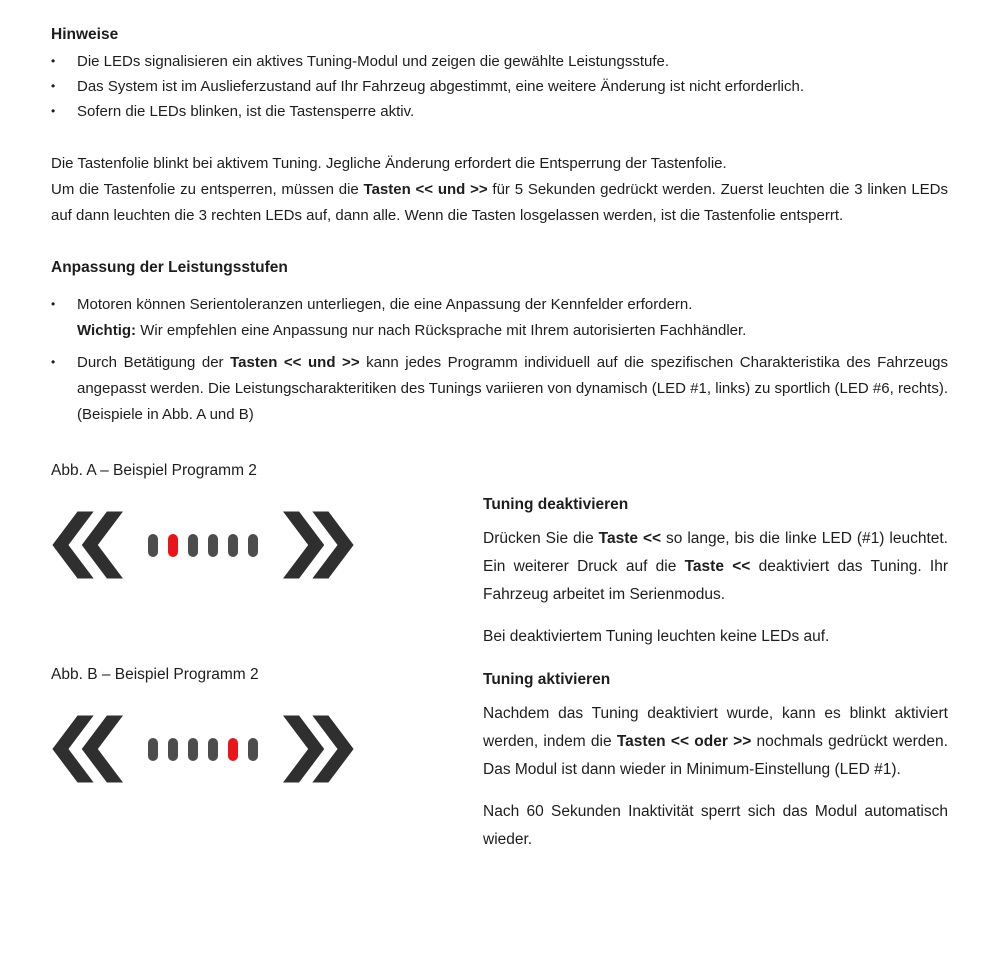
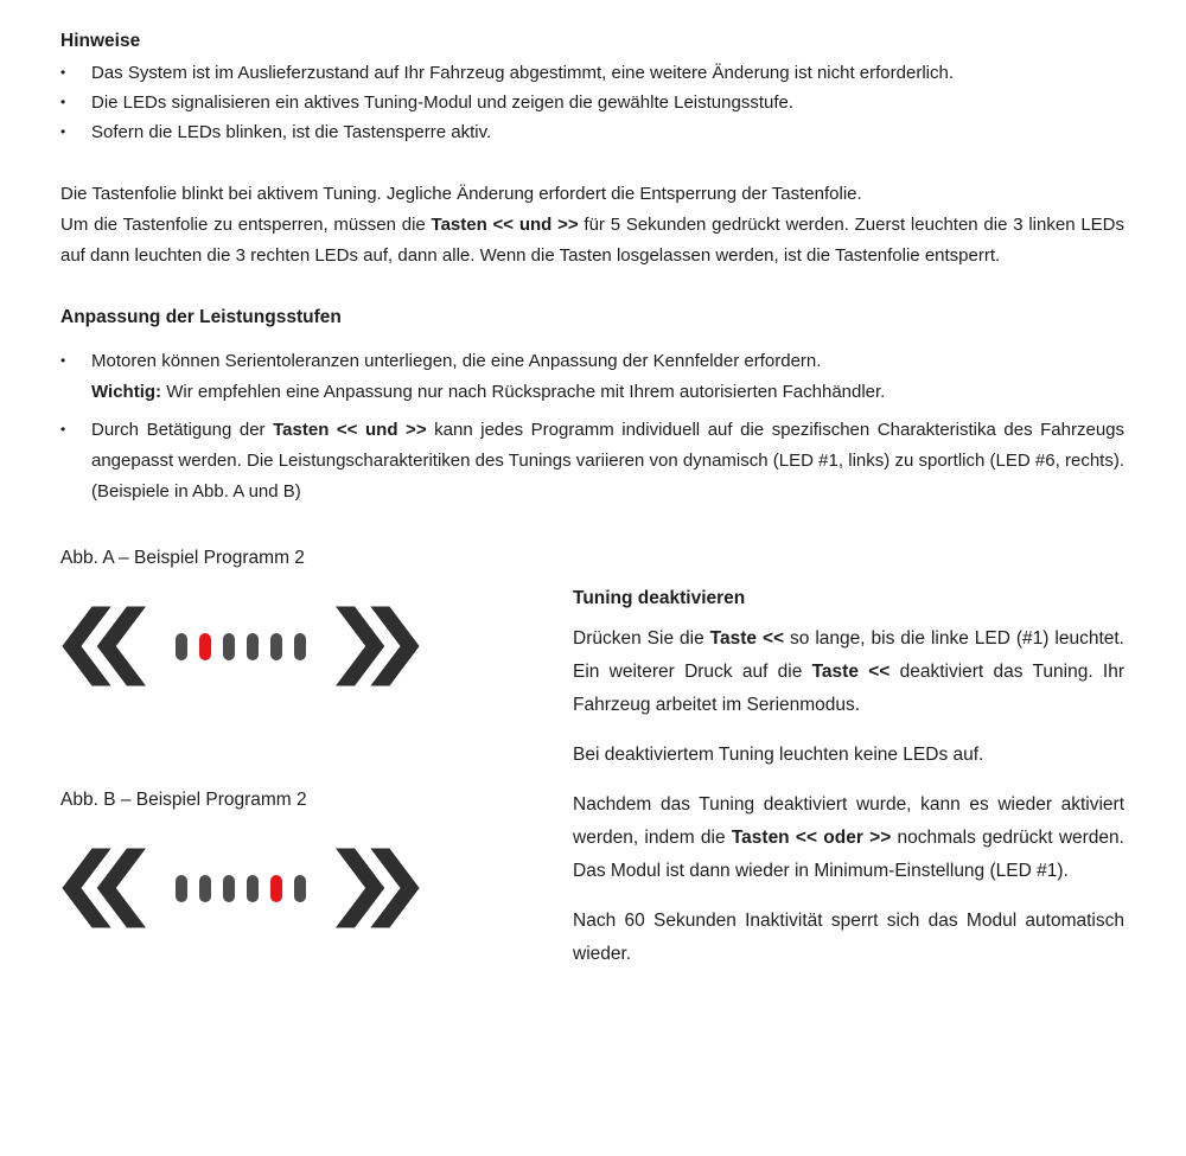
  Hinweise
  •
- Die LEDs signalisieren ein aktives Tuning-Modul und zeigen die gewählte Leistungsstufe.
+ Das System ist im Auslieferzustand auf Ihr Fahrzeug abgestimmt, eine weitere Änderung ist nicht erforderlich.
  •
- Das System ist im Auslieferzustand auf Ihr Fahrzeug abgestimmt, eine weitere Änderung ist nicht erforderlich.
+ Die LEDs signalisieren ein aktives Tuning-Modul und zeigen die gewählte Leistungsstufe.
  •
  Sofern die LEDs blinken, ist die Tastensperre aktiv.
  Die Tastenfolie blinkt bei aktivem Tuning. Jegliche Änderung erfordert die Entsperrung der Tastenfolie.
  Um die Tastenfolie zu entsperren, müssen die Tasten << und >> für 5 Sekunden gedrückt werden. Zuerst leuchten die 3 linken LEDs auf dann leuchten die 3 rechten LEDs auf, dann alle. Wenn die Tasten losgelassen werden, ist die Tastenfolie entsperrt.
  Anpassung der Leistungsstufen
  •
  Motoren können Serientoleranzen unterliegen, die eine Anpassung der Kennfelder erfordern.
  Wichtig: Wir empfehlen eine Anpassung nur nach Rücksprache mit Ihrem autorisierten Fachhändler.
  •
  Durch Betätigung der Tasten << und >> kann jedes Programm individuell auf die spezifischen Charakteristika des Fahrzeugs angepasst werden. Die Leistungscharakteritiken des Tunings variieren von dynamisch (LED #1, links) zu sportlich (LED #6, rechts).(Beispiele in Abb. A und B)
  Abb. A – Beispiel Programm 2
  Abb. B – Beispiel Programm 2
  Tuning deaktivieren
  Drücken Sie die Taste << so lange, bis die linke LED (#1) leuchtet. Ein weiterer Druck auf die Taste << deaktiviert das Tuning. Ihr Fahrzeug arbeitet im Serienmodus.
  Bei deaktiviertem Tuning leuchten keine LEDs auf.
- Tuning aktivieren
- Nachdem das Tuning deaktiviert wurde, kann es blinkt aktiviert werden, indem die Tasten << oder >> nochmals gedrückt werden. Das Modul ist dann wieder in Minimum-Einstellung (LED #1).
+ Nachdem das Tuning deaktiviert wurde, kann es wieder aktiviert werden, indem die Tasten << oder >> nochmals gedrückt werden. Das Modul ist dann wieder in Minimum-Einstellung (LED #1).
  Nach 60 Sekunden Inaktivität sperrt sich das Modul automatisch wieder.
